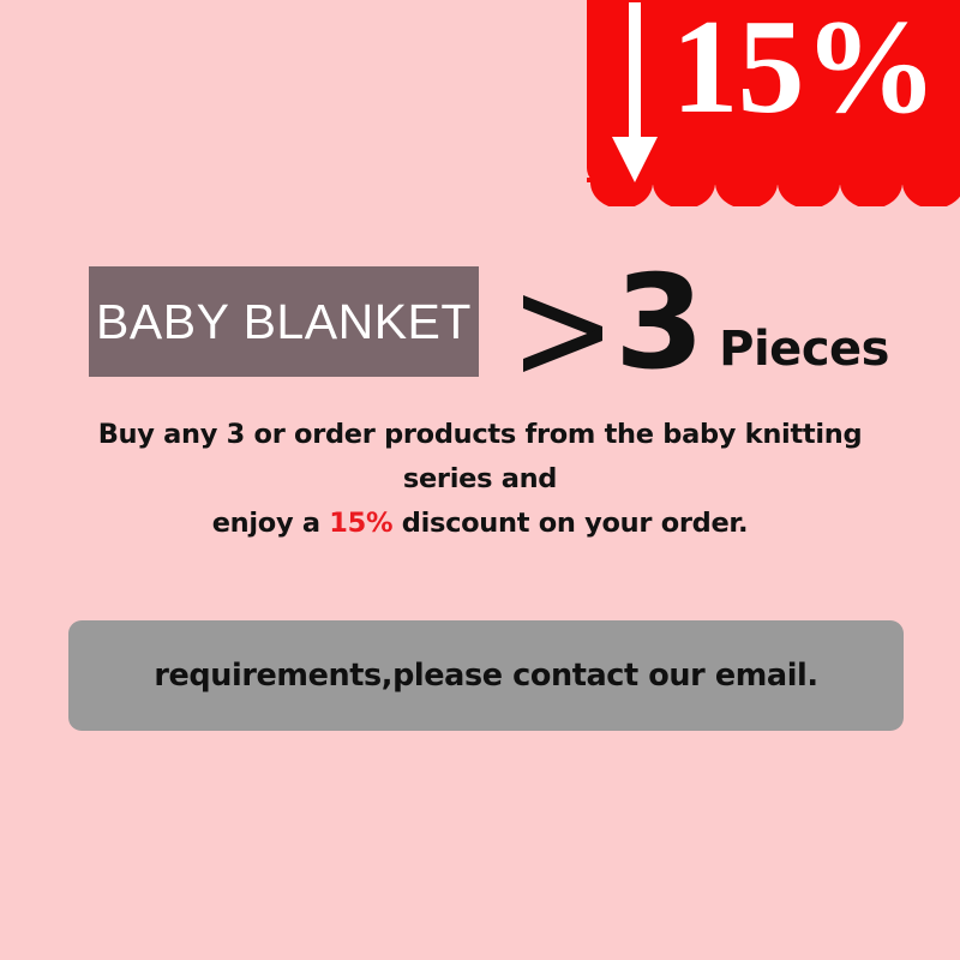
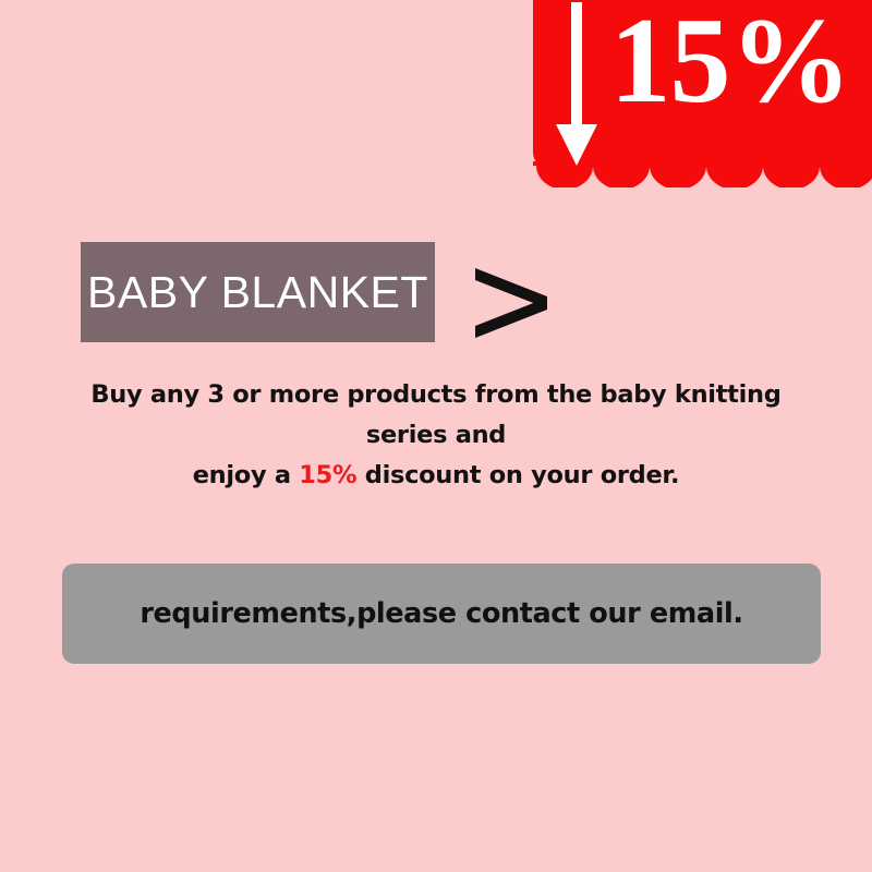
  15%
  BABY BLANKET
- 3
- Pieces
- Buy any 3 or order products from the baby knitting series and
+ Buy any 3 or more products from the baby knitting series and
  enjoy a 15% discount on your order.
  requirements,please contact our email.
